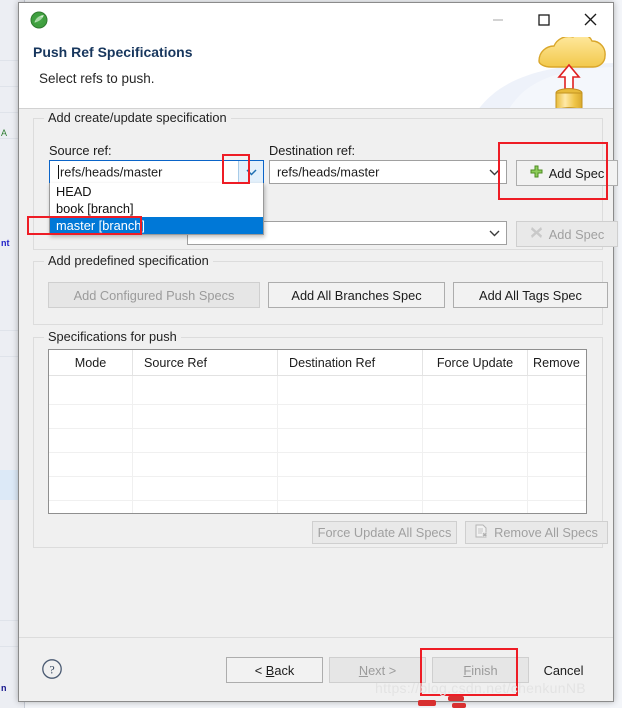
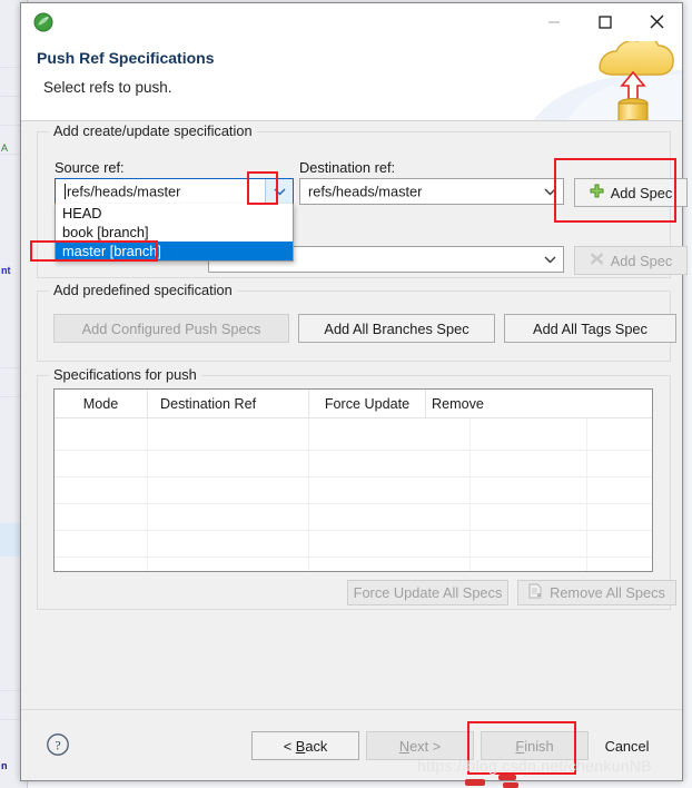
  A
  nt
  n
  Push Ref Specifications
  Select refs to push.
  Add create/update specification
  Source ref:
  Destination ref:
  refs/heads/master
  refs/heads/master
  Add Spec
  Add Spec
  HEAD
  book [branch]
  master [branch]
  Add predefined specification
  Add Configured Push Specs
  Add All Branches Spec
  Add All Tags Spec
  Specifications for push
  Mode
- Source Ref
  Destination Ref
  Force Update
  Remove
  Force Update All Specs
  Remove All Specs
  ?
  < Back
  Next >
  Finish
  Cancel
  https://blog.csdn.net/chenkunNB
